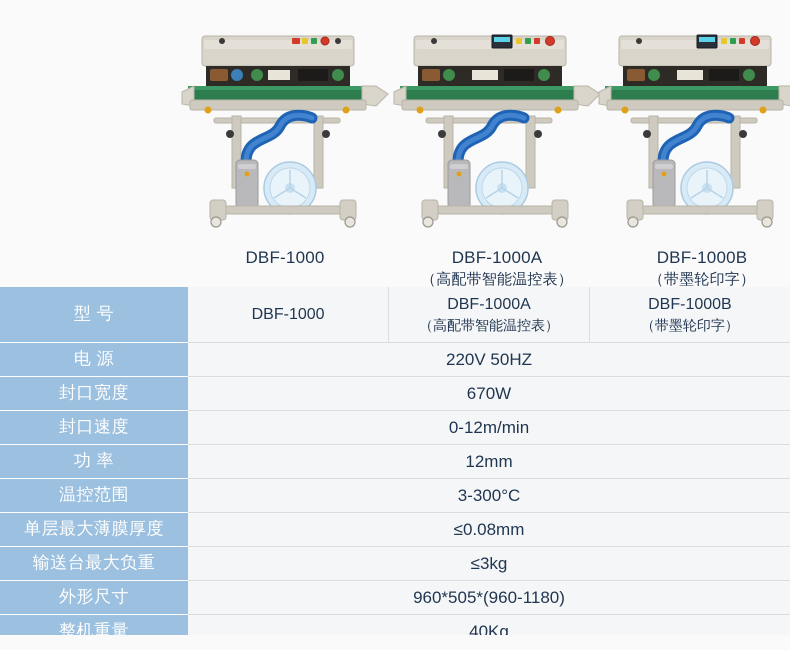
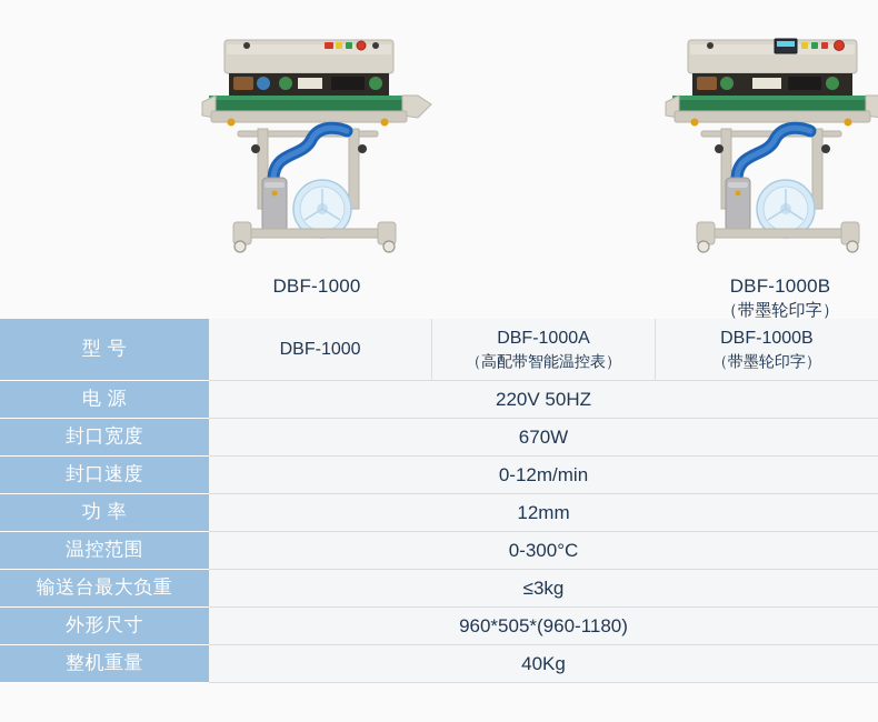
  DBF-1000
- DBF-1000A
- （高配带智能温控表）
  DBF-1000B
  （带墨轮印字）
  型 号	DBF-1000	DBF-1000A （高配带智能温控表）	DBF-1000B （带墨轮印字）
  电 源	220V 50HZ
  封口宽度	670W
  封口速度	0-12m/min
  功 率	12mm
- 温控范围	3-300°C
+ 温控范围	0-300°C
- 单层最大薄膜厚度	≤0.08mm
  输送台最大负重	≤3kg
  外形尺寸	960*505*(960-1180)
  整机重量	40Kg
